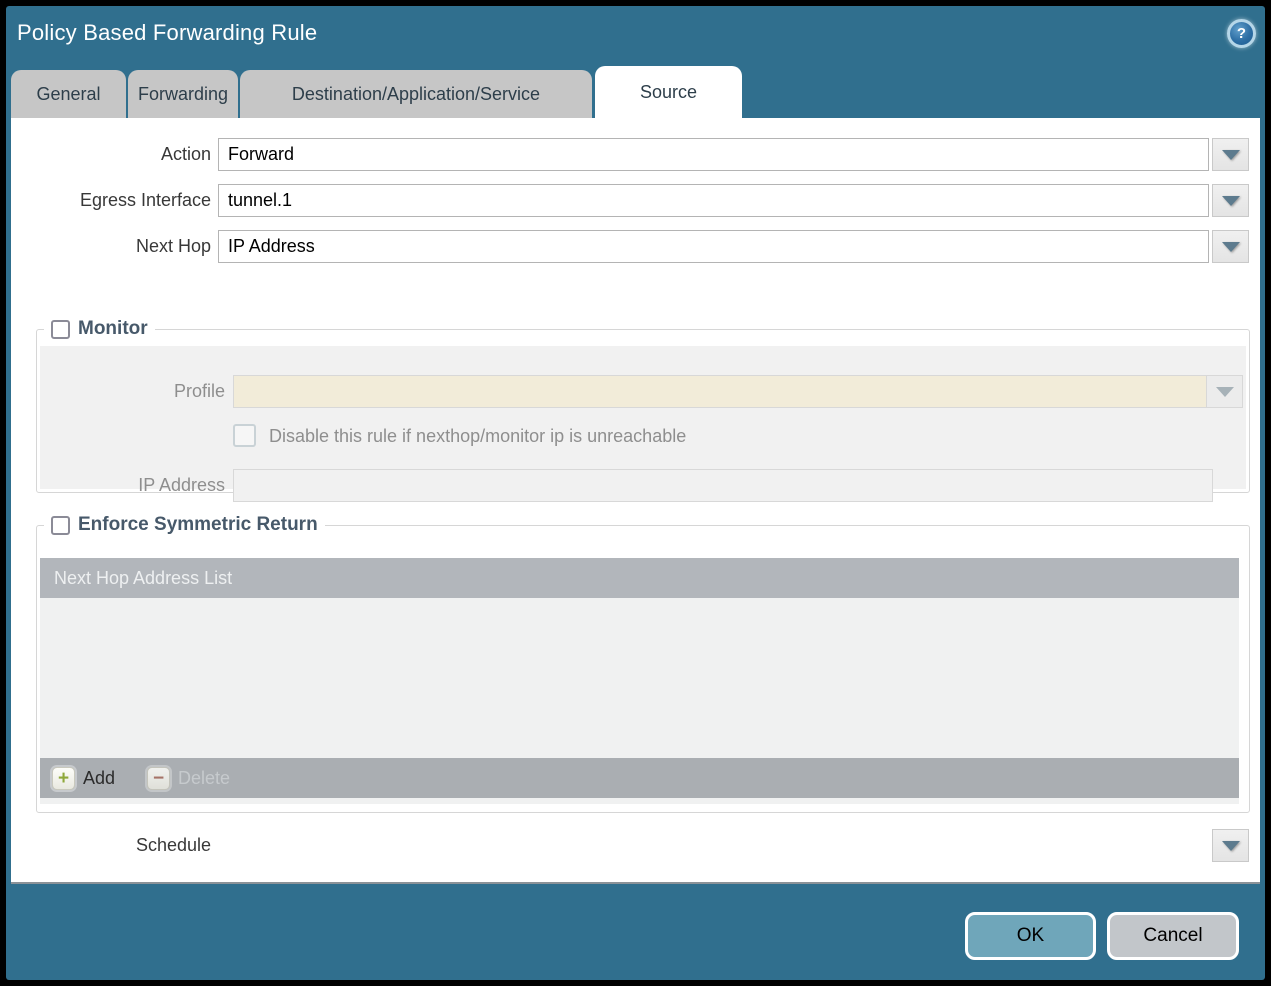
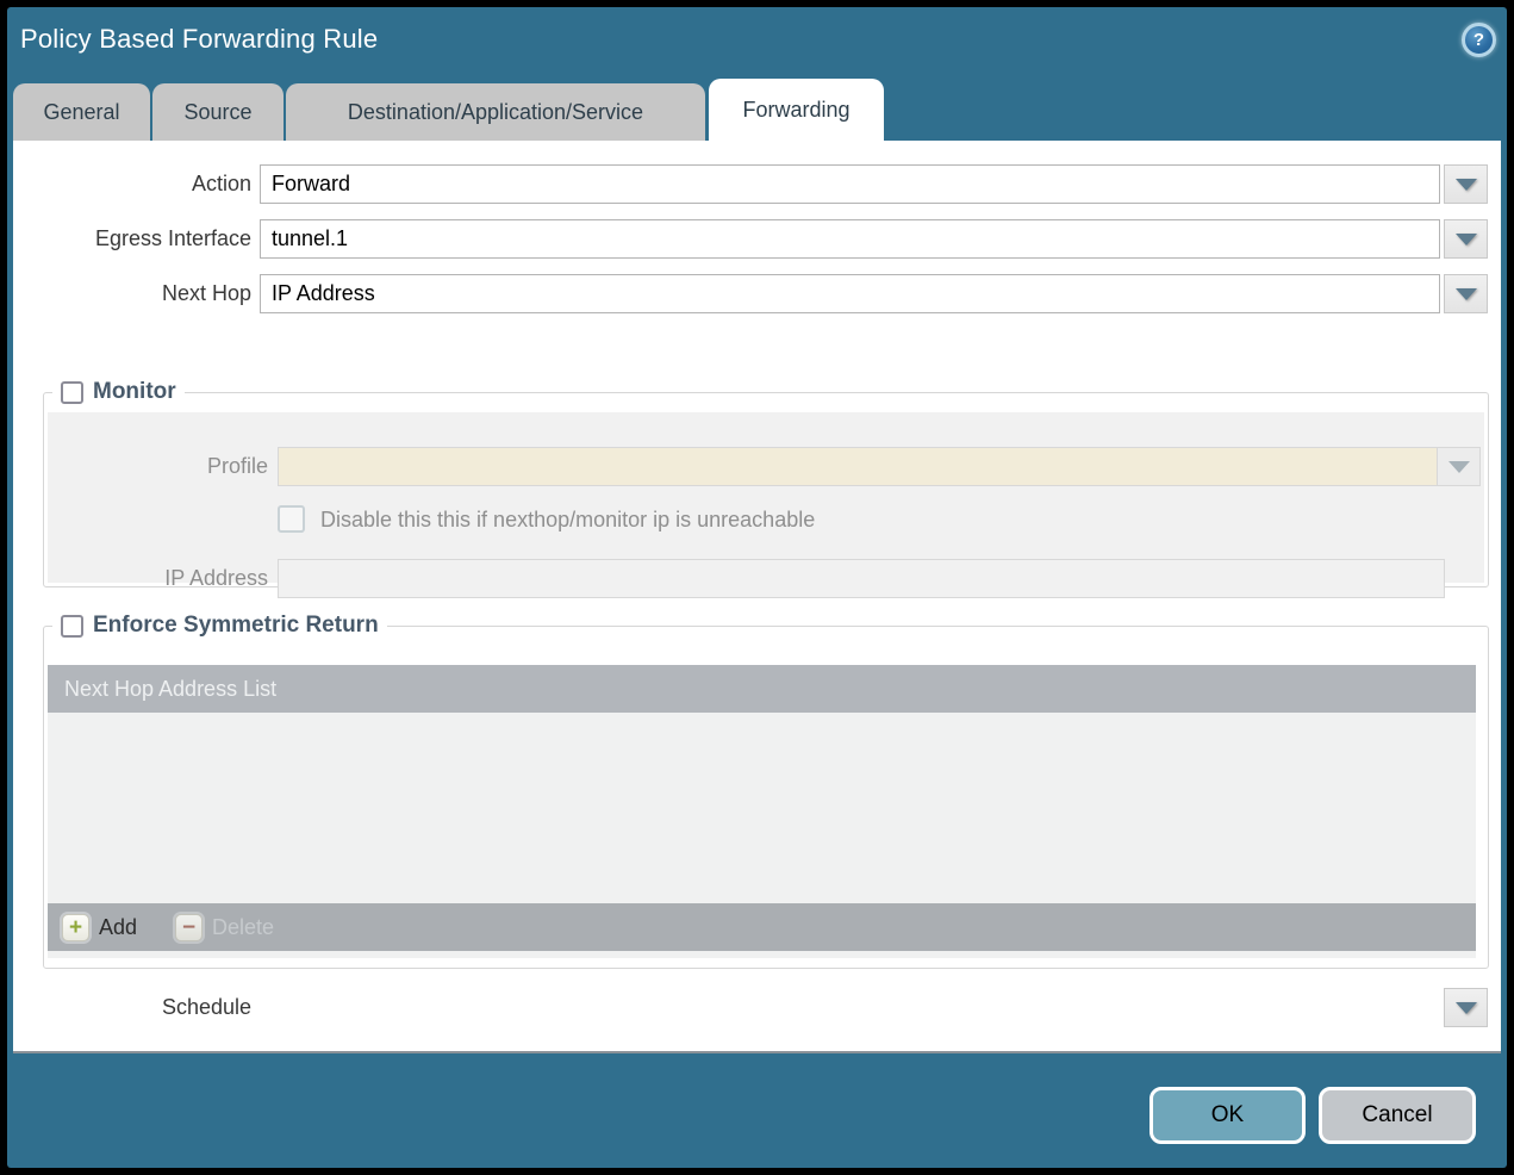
  Policy Based Forwarding Rule
  ?
  General
- Forwarding
+ Source
  Destination/Application/Service
- Source
+ Forwarding
  Action
  Forward
  Egress Interface
  tunnel.1
  Next Hop
  IP Address
  Monitor
  Profile
- Disable this rule if nexthop/monitor ip is unreachable
+ Disable this this if nexthop/monitor ip is unreachable
  IP Address
  Enforce Symmetric Return
  Next Hop Address List
  +
  Add
  −
  Delete
  Schedule
  OK
  Cancel
